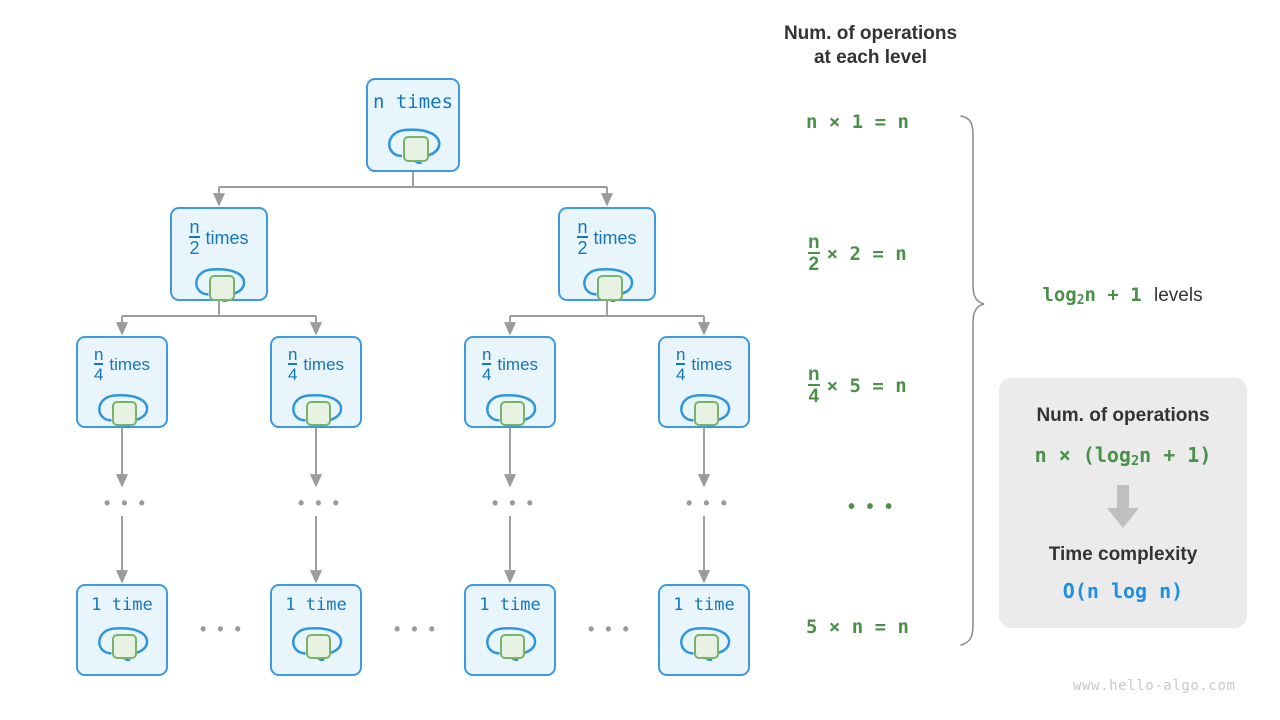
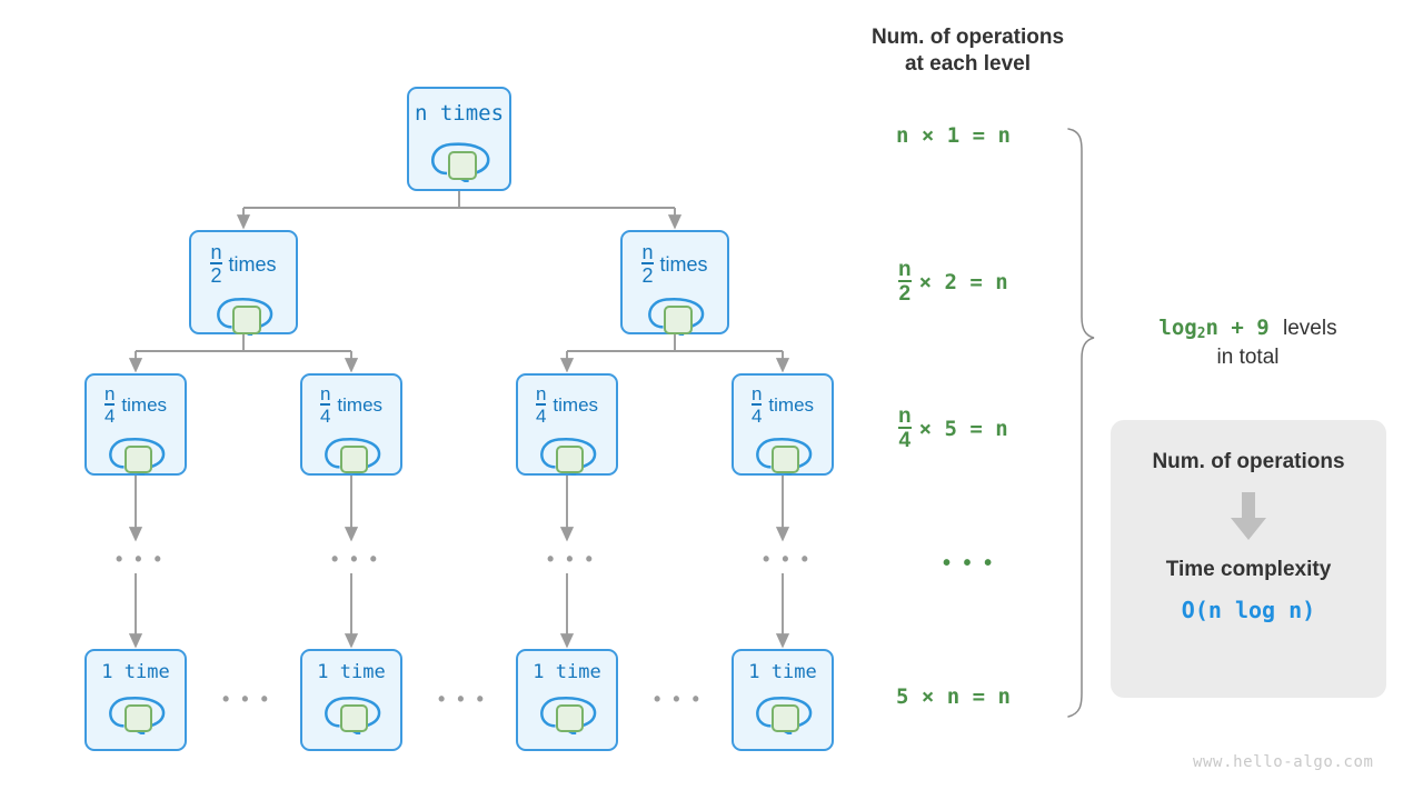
  n
  times
  n
  2
  times
  n
  2
  times
  n
  4
  times
  n
  4
  times
  n
  4
  times
  n
  4
  times
  • • •
  • • •
  • • •
  • • •
  1
  time
  1
  time
  1
  time
  1
  time
  • • •
  • • •
  • • •
  Num. of operations
  at each level
  n × 1 = n
  n
  2
  × 2 = n
  n
  4
  × 5 = n
  • • •
  5 × n = n
- log2n + 1 levels
+ log2n + 9 levels
+ in total
  Num. of operations
- n × (log2n + 1)
  Time complexity
  O(n log n)
  www.hello-algo.com
